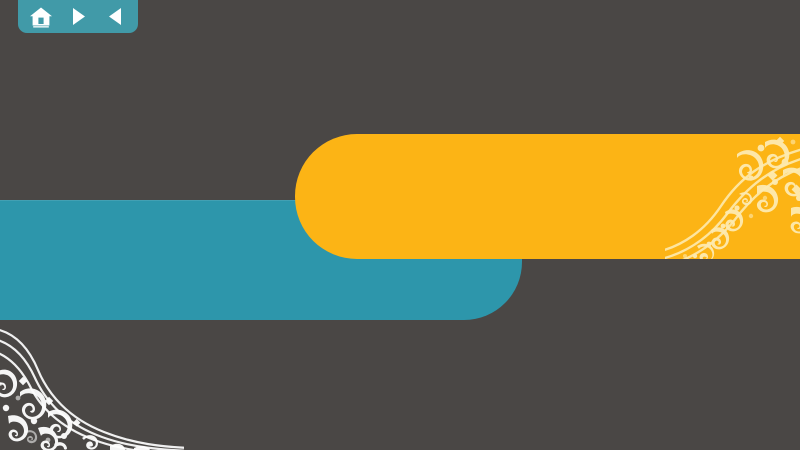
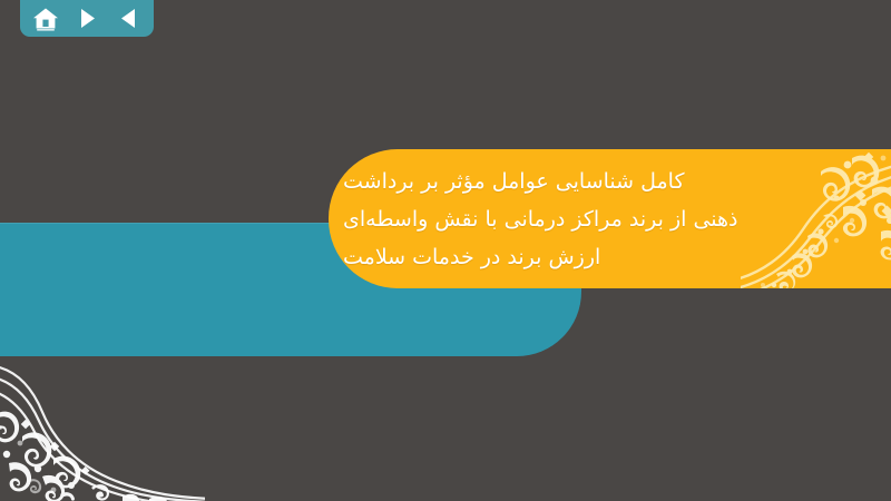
+ کامل شناسایی عوامل مؤثر بر برداشت
+ ذهنی از برند مراکز درمانی با نقش واسطه‌ای
+ ارزش برند در خدمات سلامت
